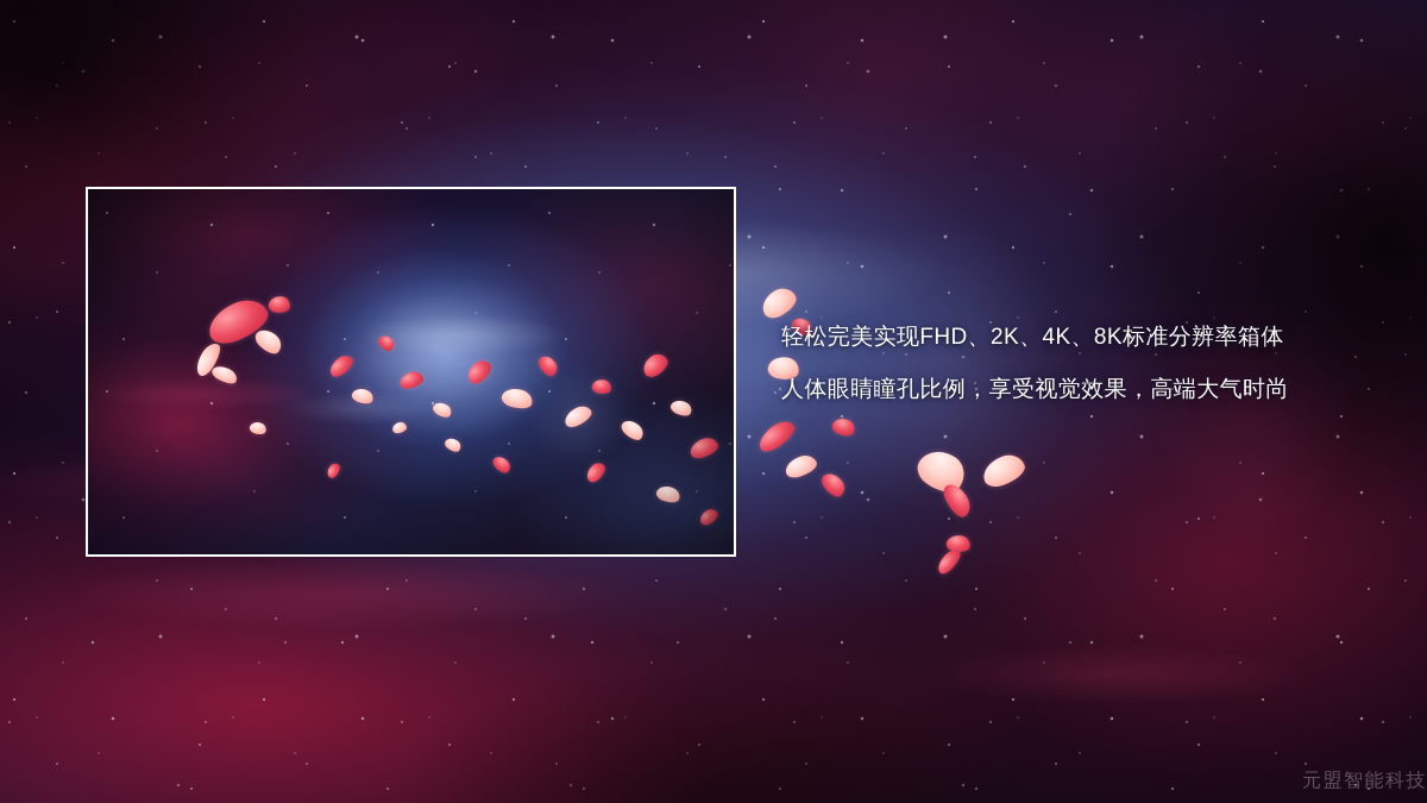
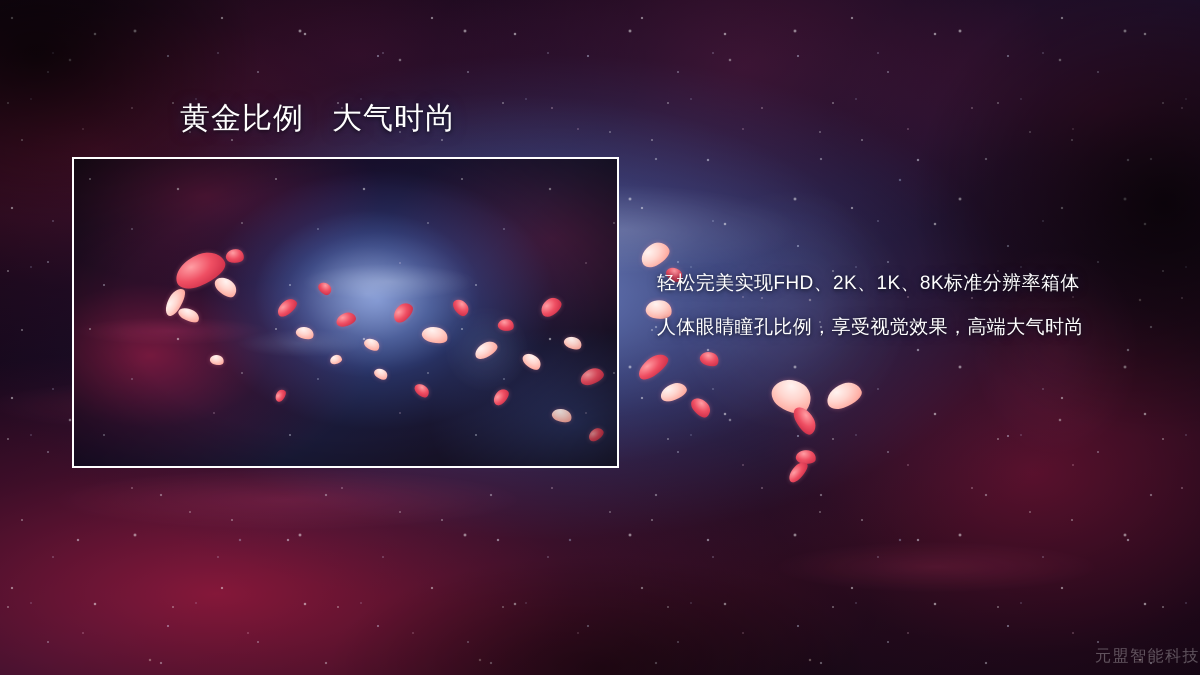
+ 黄金比例 大气时尚
- 轻松完美实现FHD、2K、4K、8K标准分辨率箱体
+ 轻松完美实现FHD、2K、1K、8K标准分辨率箱体
  人体眼睛瞳孔比例，享受视觉效果，高端大气时尚
  元盟智能科技
